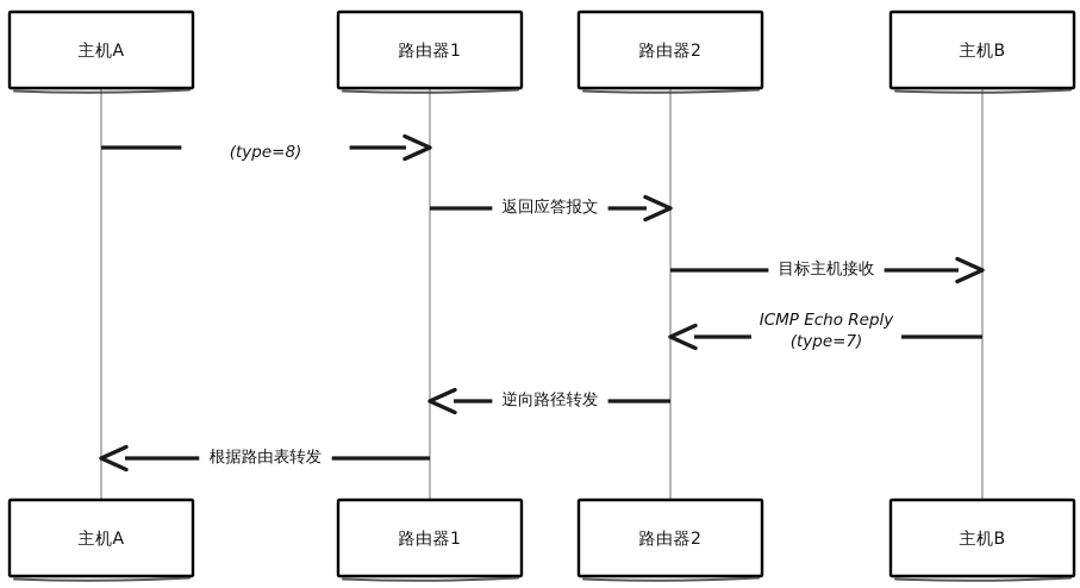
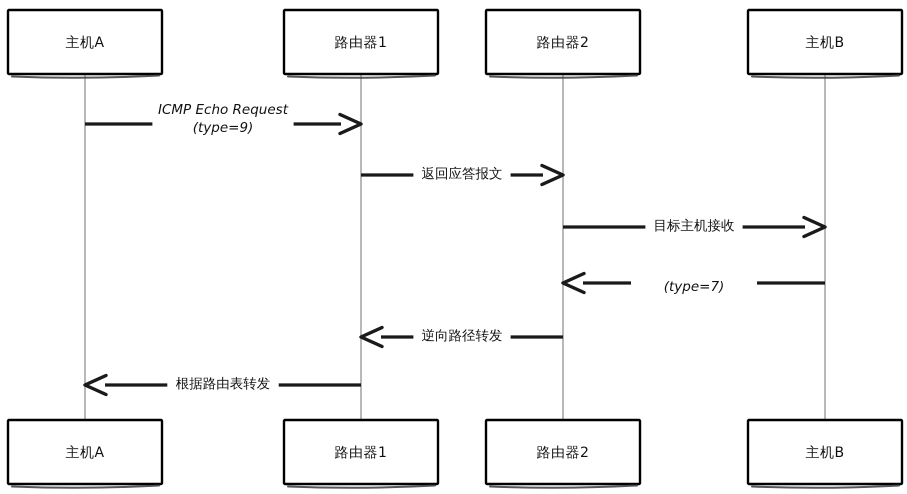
  主机A
  路由器1
  路由器2
  主机B
  主机A
  路由器1
  路由器2
  主机B
+ ICMP Echo Request
- (type=8)
+ (type=9)
  返回应答报文
  目标主机接收
- ICMP Echo Reply
  (type=7)
  逆向路径转发
  根据路由表转发
